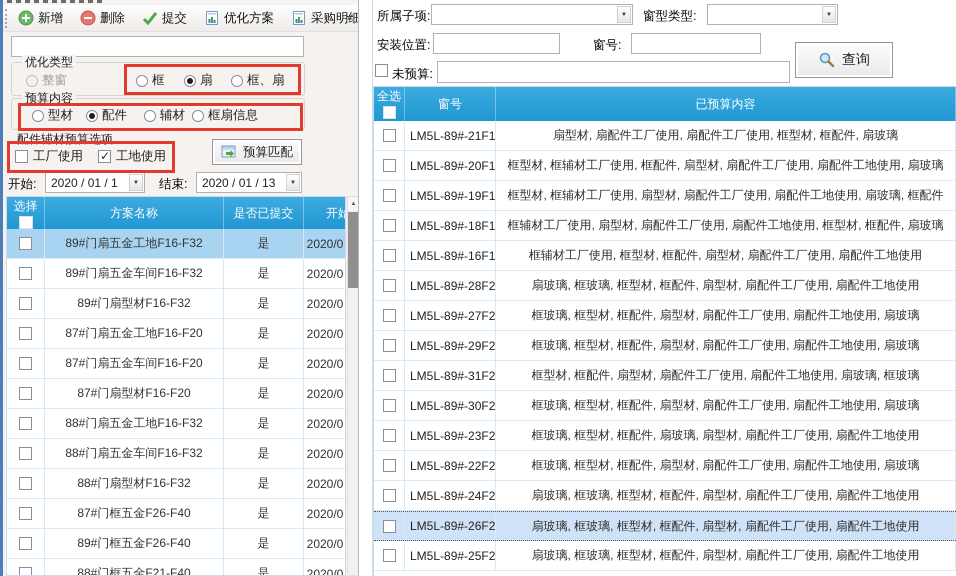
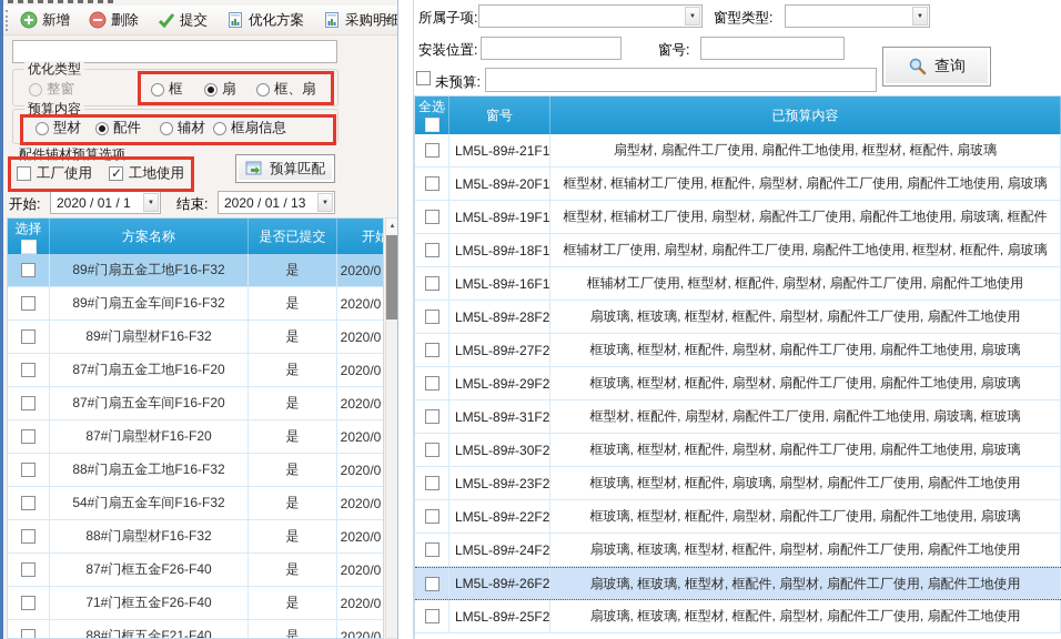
  新增
  删除
  提交
  优化方案
  采购明细
  优化类型
  整窗
  框
  扇
  框、扇
  预算内容
  型材
  配件
  辅材
  框扇信息
  配件辅材预算选项
  工厂使用
  工地使用
  预算匹配
  开始:
  2020 / 01 / 1
  结束:
  2020 / 01 / 13
  选择
  方案名称
  是否已提交
  开始
  89#门扇五金工地F16-F32
  是
  2020/0
  89#门扇五金车间F16-F32
  是
  2020/0
  89#门扇型材F16-F32
  是
  2020/0
  87#门扇五金工地F16-F20
  是
  2020/0
  87#门扇五金车间F16-F20
  是
  2020/0
  87#门扇型材F16-F20
  是
  2020/0
  88#门扇五金工地F16-F32
  是
  2020/0
- 88#门扇五金车间F16-F32
+ 54#门扇五金车间F16-F32
  是
  2020/0
  88#门扇型材F16-F32
  是
  2020/0
  87#门框五金F26-F40
  是
  2020/0
- 89#门框五金F26-F40
+ 71#门框五金F26-F40
  是
  2020/0
  88#门框五金F21-F40
  是
  2020/0
  所属子项:
  窗型类型:
  安装位置:
  窗号:
  未预算:
  查询
  全选
  窗号
  已预算内容
  LM5L-89#-21F1
- 扇型材, 扇配件工厂使用, 扇配件工厂使用, 框型材, 框配件, 扇玻璃
+ 扇型材, 扇配件工厂使用, 扇配件工地使用, 框型材, 框配件, 扇玻璃
  LM5L-89#-20F1
  框型材, 框辅材工厂使用, 框配件, 扇型材, 扇配件工厂使用, 扇配件工地使用, 扇玻璃
  LM5L-89#-19F1
  框型材, 框辅材工厂使用, 扇型材, 扇配件工厂使用, 扇配件工地使用, 扇玻璃, 框配件
  LM5L-89#-18F1
  框辅材工厂使用, 扇型材, 扇配件工厂使用, 扇配件工地使用, 框型材, 框配件, 扇玻璃
  LM5L-89#-16F1
  框辅材工厂使用, 框型材, 框配件, 扇型材, 扇配件工厂使用, 扇配件工地使用
  LM5L-89#-28F2
  扇玻璃, 框玻璃, 框型材, 框配件, 扇型材, 扇配件工厂使用, 扇配件工地使用
  LM5L-89#-27F2
  框玻璃, 框型材, 框配件, 扇型材, 扇配件工厂使用, 扇配件工地使用, 扇玻璃
  LM5L-89#-29F2
  框玻璃, 框型材, 框配件, 扇型材, 扇配件工厂使用, 扇配件工地使用, 扇玻璃
  LM5L-89#-31F2
  框型材, 框配件, 扇型材, 扇配件工厂使用, 扇配件工地使用, 扇玻璃, 框玻璃
  LM5L-89#-30F2
  框玻璃, 框型材, 框配件, 扇型材, 扇配件工厂使用, 扇配件工地使用, 扇玻璃
  LM5L-89#-23F2
  框玻璃, 框型材, 框配件, 扇玻璃, 扇型材, 扇配件工厂使用, 扇配件工地使用
  LM5L-89#-22F2
  框玻璃, 框型材, 框配件, 扇型材, 扇配件工厂使用, 扇配件工地使用, 扇玻璃
  LM5L-89#-24F2
  扇玻璃, 框玻璃, 框型材, 框配件, 扇型材, 扇配件工厂使用, 扇配件工地使用
  LM5L-89#-26F2
  扇玻璃, 框玻璃, 框型材, 框配件, 扇型材, 扇配件工厂使用, 扇配件工地使用
  LM5L-89#-25F2
  扇玻璃, 框玻璃, 框型材, 框配件, 扇型材, 扇配件工厂使用, 扇配件工地使用
